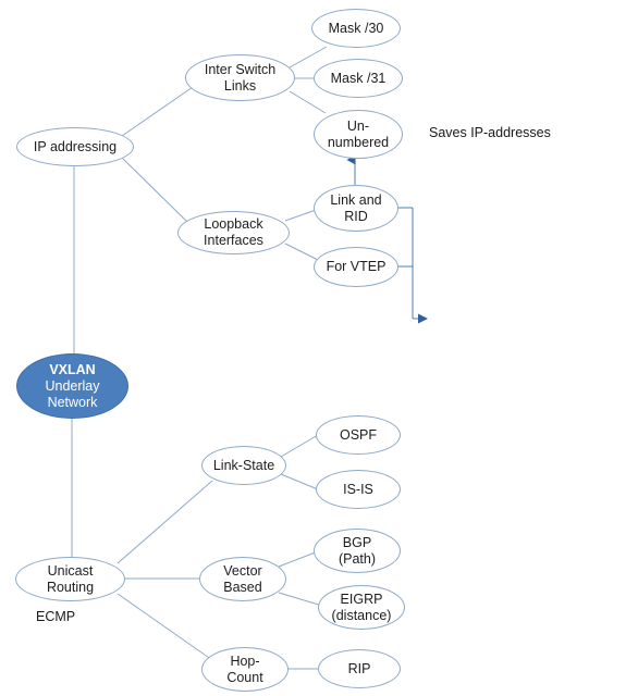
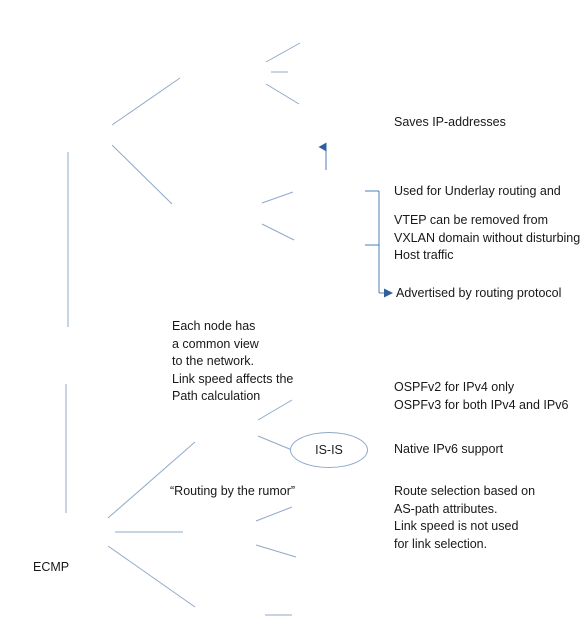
- IP addressing
- Inter Switch
- Links
- Mask /30
- Mask /31
- Un-
- numbered
- Loopback
- Interfaces
- Link and
- RID
- For VTEP
- VXLAN
- Underlay
- Network
- Link-State
- OSPF
  IS-IS
- Unicast
- Routing
- Vector
- Based
- BGP
- (Path)
- EIGRP
- (distance)
- Hop-
- Count
- RIP
  Saves IP-addresses
+ Used for Underlay routing and
+ VTEP can be removed from
+ VXLAN domain without disturbing
+ Host traffic
+ Advertised by routing protocol
+ Each node has
+ a common view
+ to the network.
+ Link speed affects the
+ Path calculation
+ OSPFv2 for IPv4 only
+ OSPFv3 for both IPv4 and IPv6
+ Native IPv6 support
+ “Routing by the rumor”
+ Route selection based on
+ AS-path attributes.
+ Link speed is not used
+ for link selection.
  ECMP
